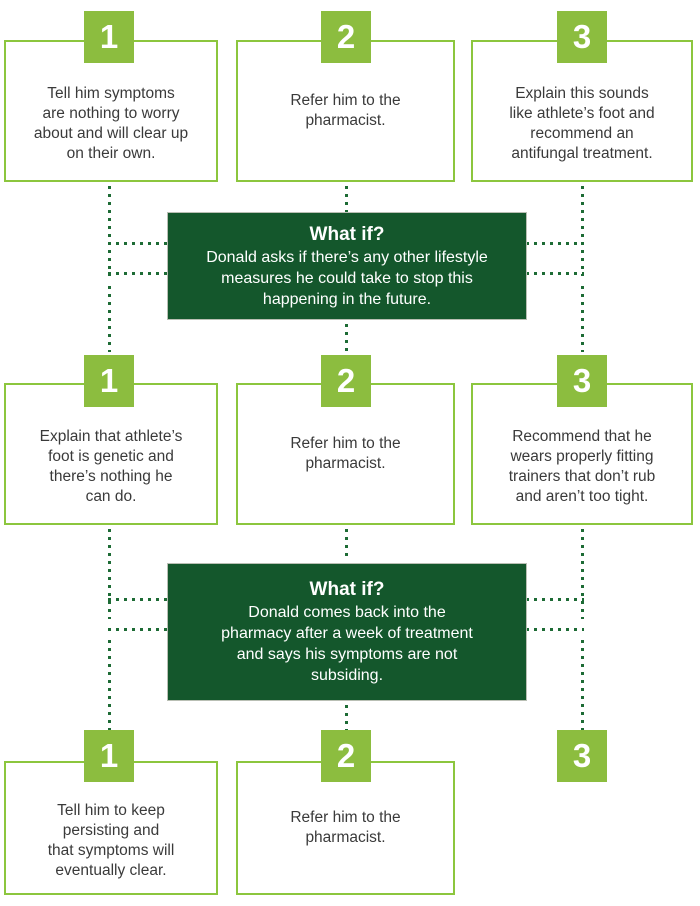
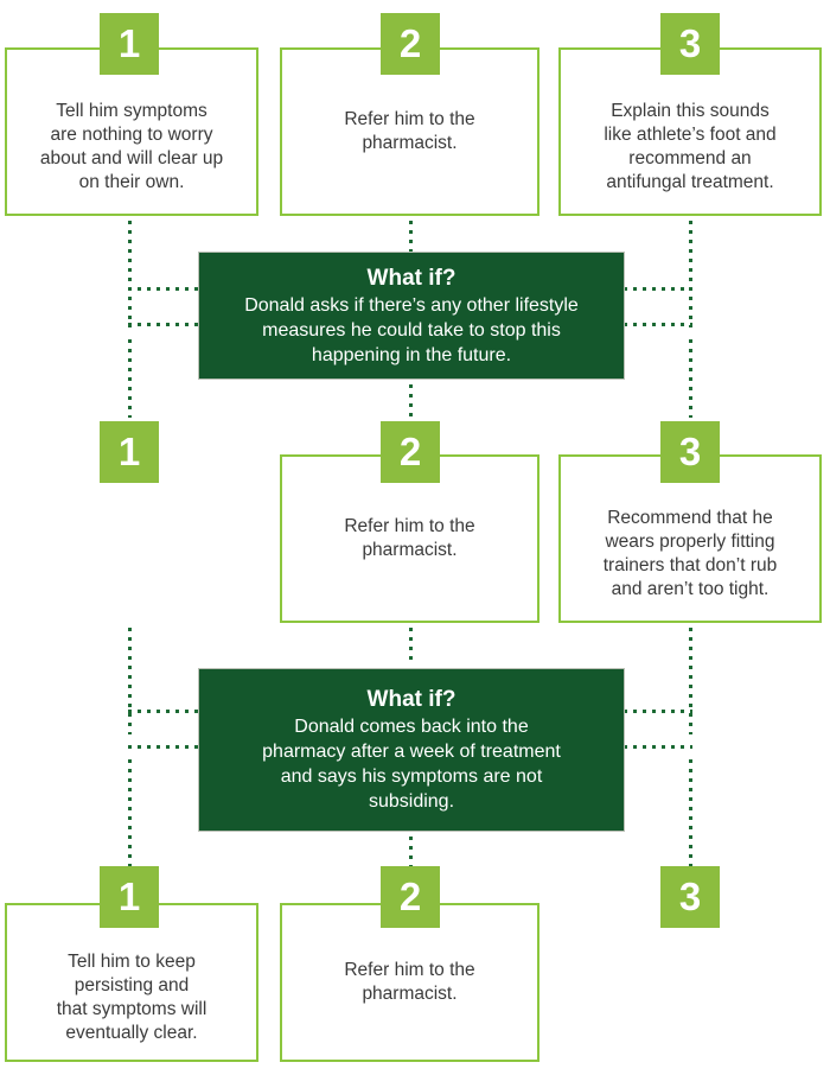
  Tell him symptoms
  are nothing to worry
  about and will clear up
  on their own.
  1
  Refer him to the
  pharmacist.
  2
  Explain this sounds
  like athlete’s foot and
  recommend an
  antifungal treatment.
  3
  What if?
  Donald asks if there’s any other lifestyle
  measures he could take to stop this
  happening in the future.
- Explain that athlete’s
- foot is genetic and
- there’s nothing he
- can do.
  1
  Refer him to the
  pharmacist.
  2
  Recommend that he
  wears properly fitting
  trainers that don’t rub
  and aren’t too tight.
  3
  What if?
  Donald comes back into the
  pharmacy after a week of treatment
  and says his symptoms are not
  subsiding.
  Tell him to keep
  persisting and
  that symptoms will
  eventually clear.
  1
  Refer him to the
  pharmacist.
  2
  3
